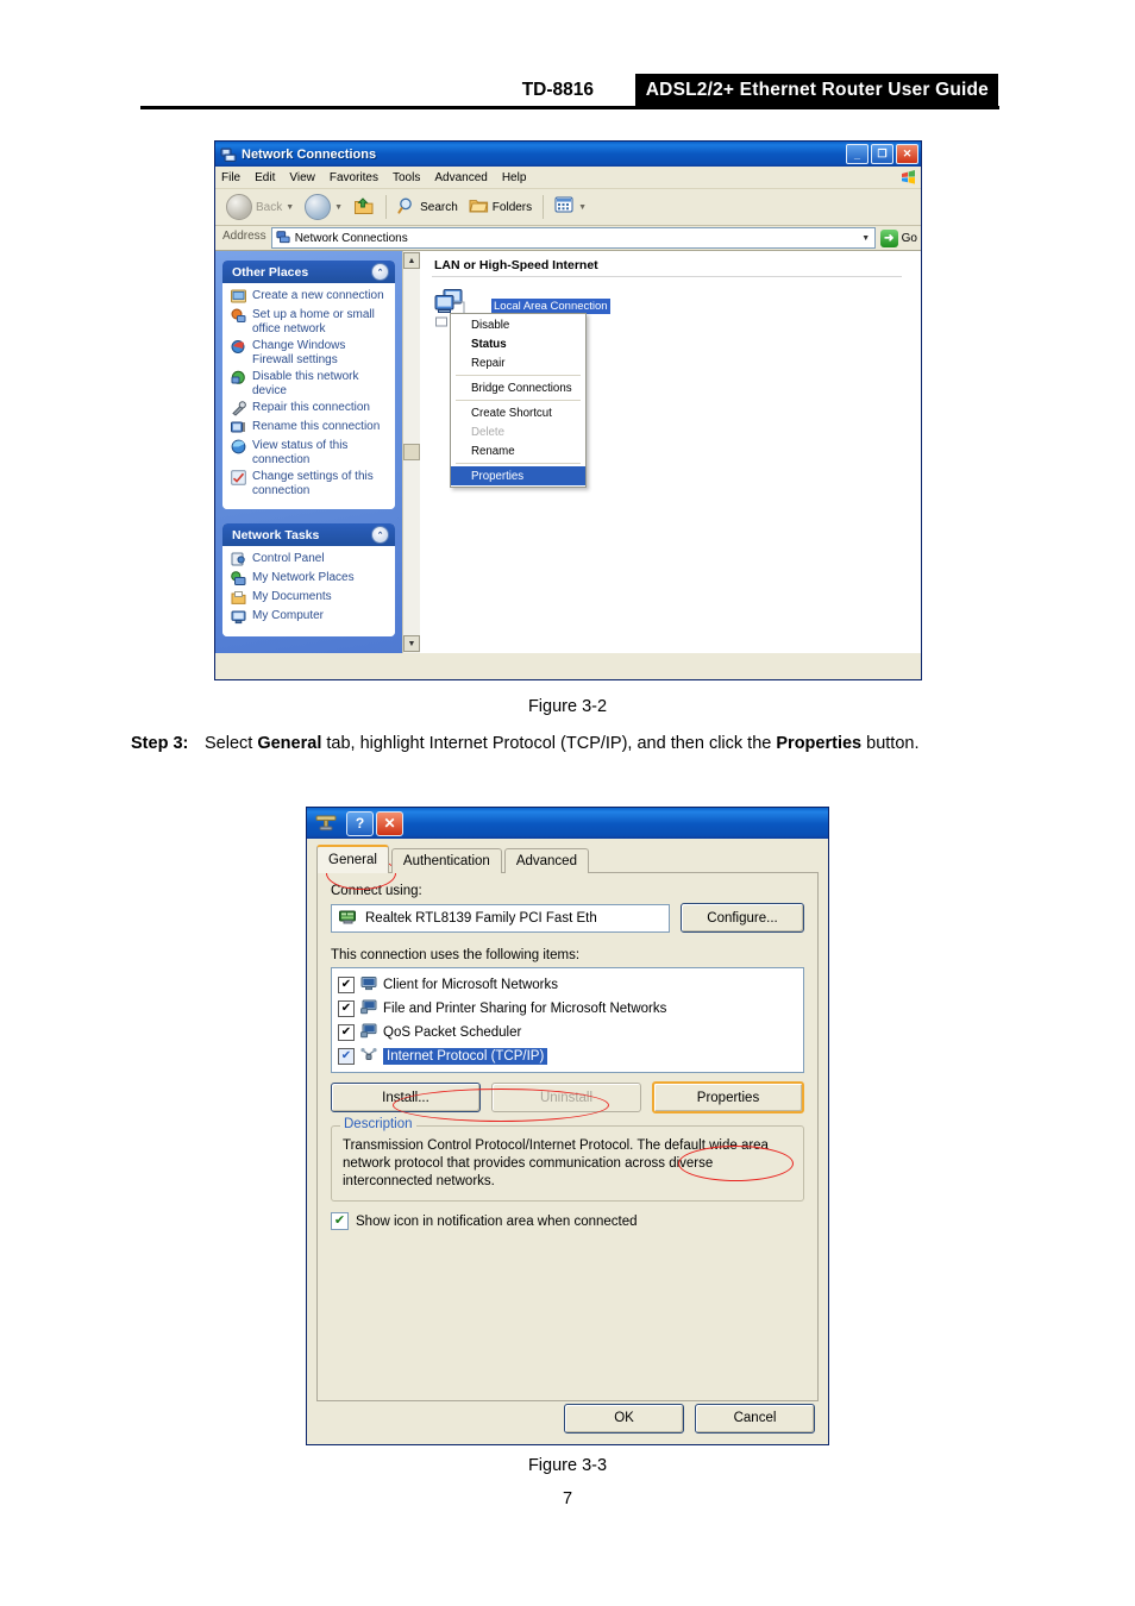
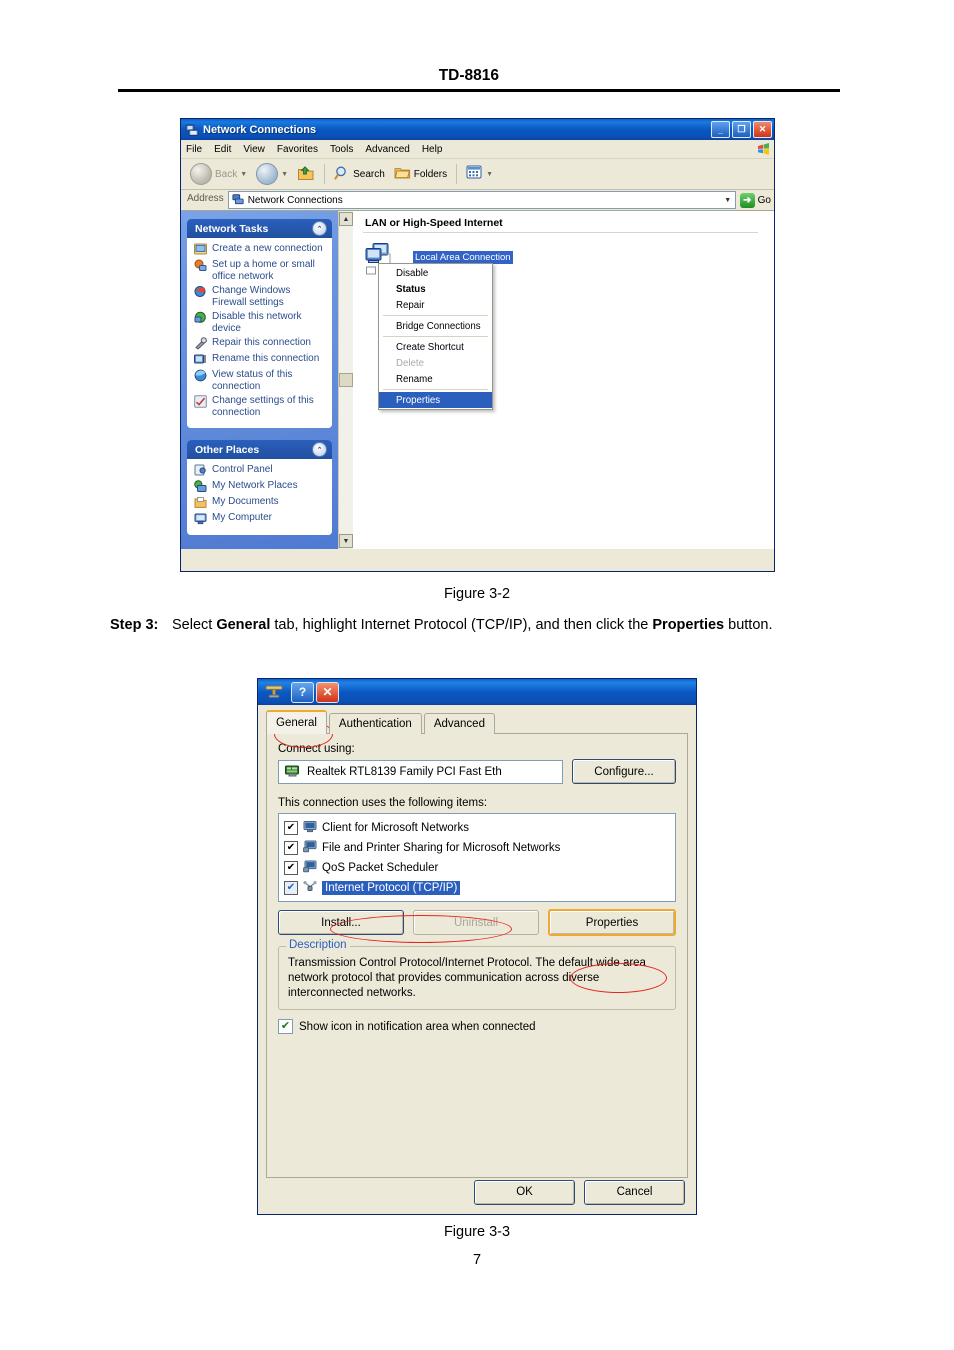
  TD-8816
- ADSL2/2+ Ethernet Router User Guide
  Network Connections
  _
  ❐
  ✕
  File
  Edit
  View
  Favorites
  Tools
  Advanced
  Help
  Back
  Search
  Folders
  Address
  Network Connections
  ➜
  Go
- Other Places
+ Network Tasks
  Create a new connection
  Set up a home or small office network
  Change Windows Firewall settings
  Disable this network device
  Repair this connection
  Rename this connection
  View status of this connection
  Change settings of this connection
- Network Tasks
+ Other Places
  Control Panel
  My Network Places
  My Documents
  My Computer
  LAN or High-Speed Internet
  Local Area Connection
  Disable
  Status
  Repair
  Bridge Connections
  Create Shortcut
  Delete
  Rename
  Properties
  Figure 3-2
  Step 3: Select General tab, highlight Internet Protocol (TCP/IP), and then click the Properties button.
  ?
  ✕
  General
  Authentication
  Advanced
  Connect using:
  Realtek RTL8139 Family PCI Fast Eth
  Configure...
  This connection uses the following items:
  ✔
  Client for Microsoft Networks
  ✔
  File and Printer Sharing for Microsoft Networks
  ✔
  QoS Packet Scheduler
  ✔
  Internet Protocol (TCP/IP)
  Install...
  Uninstall
  Properties
  Description
  Transmission Control Protocol/Internet Protocol. The default wide area network protocol that provides communication across diverse interconnected networks.
  ✔
  Show icon in notification area when connected
  OK
  Cancel
  Figure 3-3
  7
